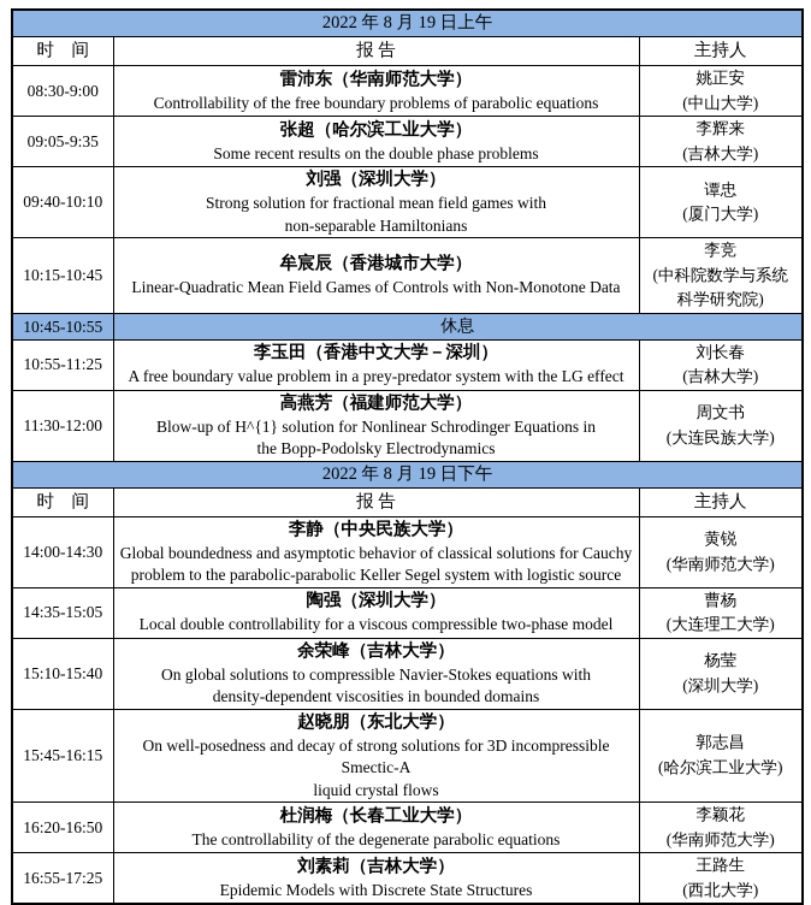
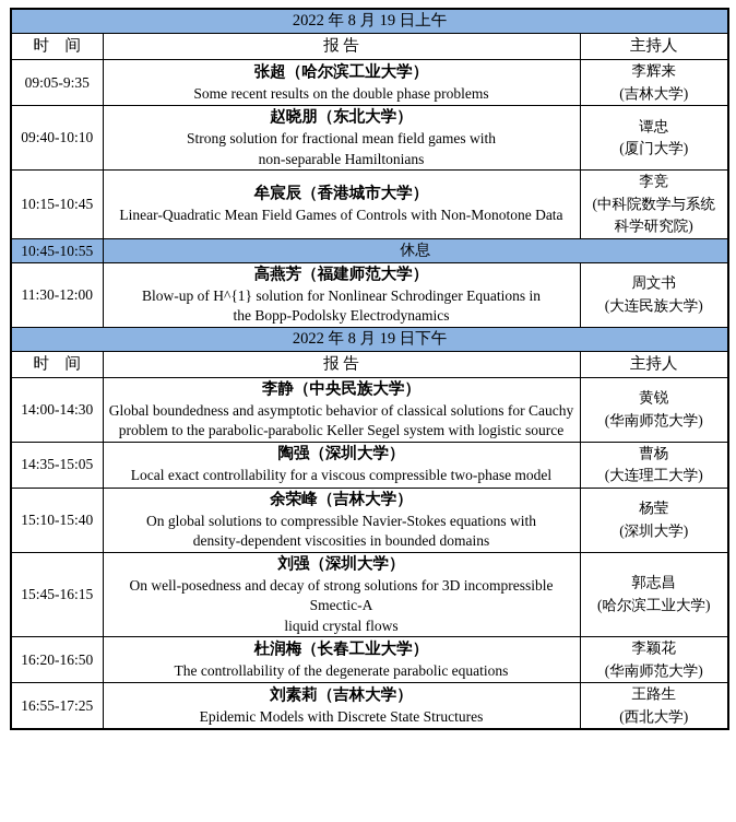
  2022 年 8 月 19 日上午
  时 间	报 告	主持人
- 08:30-9:00	雷沛东（华南师范大学）Controllability of the free boundary problems of parabolic equations	姚正安(中山大学)
  09:05-9:35	张超（哈尔滨工业大学）Some recent results on the double phase problems	李辉来(吉林大学)
- 09:40-10:10	刘强（深圳大学）Strong solution for fractional mean field games withnon-separable Hamiltonians	谭忠(厦门大学)
+ 09:40-10:10	赵晓朋（东北大学）Strong solution for fractional mean field games withnon-separable Hamiltonians	谭忠(厦门大学)
  10:15-10:45	牟宸辰（香港城市大学）Linear-Quadratic Mean Field Games of Controls with Non-Monotone Data	李竞(中科院数学与系统科学研究院)
  10:45-10:55	休息
- 10:55-11:25	李玉田（香港中文大学－深圳）A free boundary value problem in a prey-predator system with the LG effect	刘长春(吉林大学)
  11:30-12:00	高燕芳（福建师范大学）Blow-up of H^{1} solution for Nonlinear Schrodinger Equations inthe Bopp-Podolsky Electrodynamics	周文书(大连民族大学)
  2022 年 8 月 19 日下午
  时 间	报 告	主持人
  14:00-14:30	李静（中央民族大学）Global boundedness and asymptotic behavior of classical solutions for Cauchyproblem to the parabolic-parabolic Keller Segel system with logistic source	黄锐(华南师范大学)
- 14:35-15:05	陶强（深圳大学）Local double controllability for a viscous compressible two-phase model	曹杨(大连理工大学)
+ 14:35-15:05	陶强（深圳大学）Local exact controllability for a viscous compressible two-phase model	曹杨(大连理工大学)
  15:10-15:40	余荣峰（吉林大学）On global solutions to compressible Navier-Stokes equations withdensity-dependent viscosities in bounded domains	杨莹(深圳大学)
- 15:45-16:15	赵晓朋（东北大学）On well-posedness and decay of strong solutions for 3D incompressible Smectic-Aliquid crystal flows	郭志昌(哈尔滨工业大学)
+ 15:45-16:15	刘强（深圳大学）On well-posedness and decay of strong solutions for 3D incompressible Smectic-Aliquid crystal flows	郭志昌(哈尔滨工业大学)
  16:20-16:50	杜润梅（长春工业大学）The controllability of the degenerate parabolic equations	李颖花(华南师范大学)
  16:55-17:25	刘素莉（吉林大学）Epidemic Models with Discrete State Structures	王路生(西北大学)
